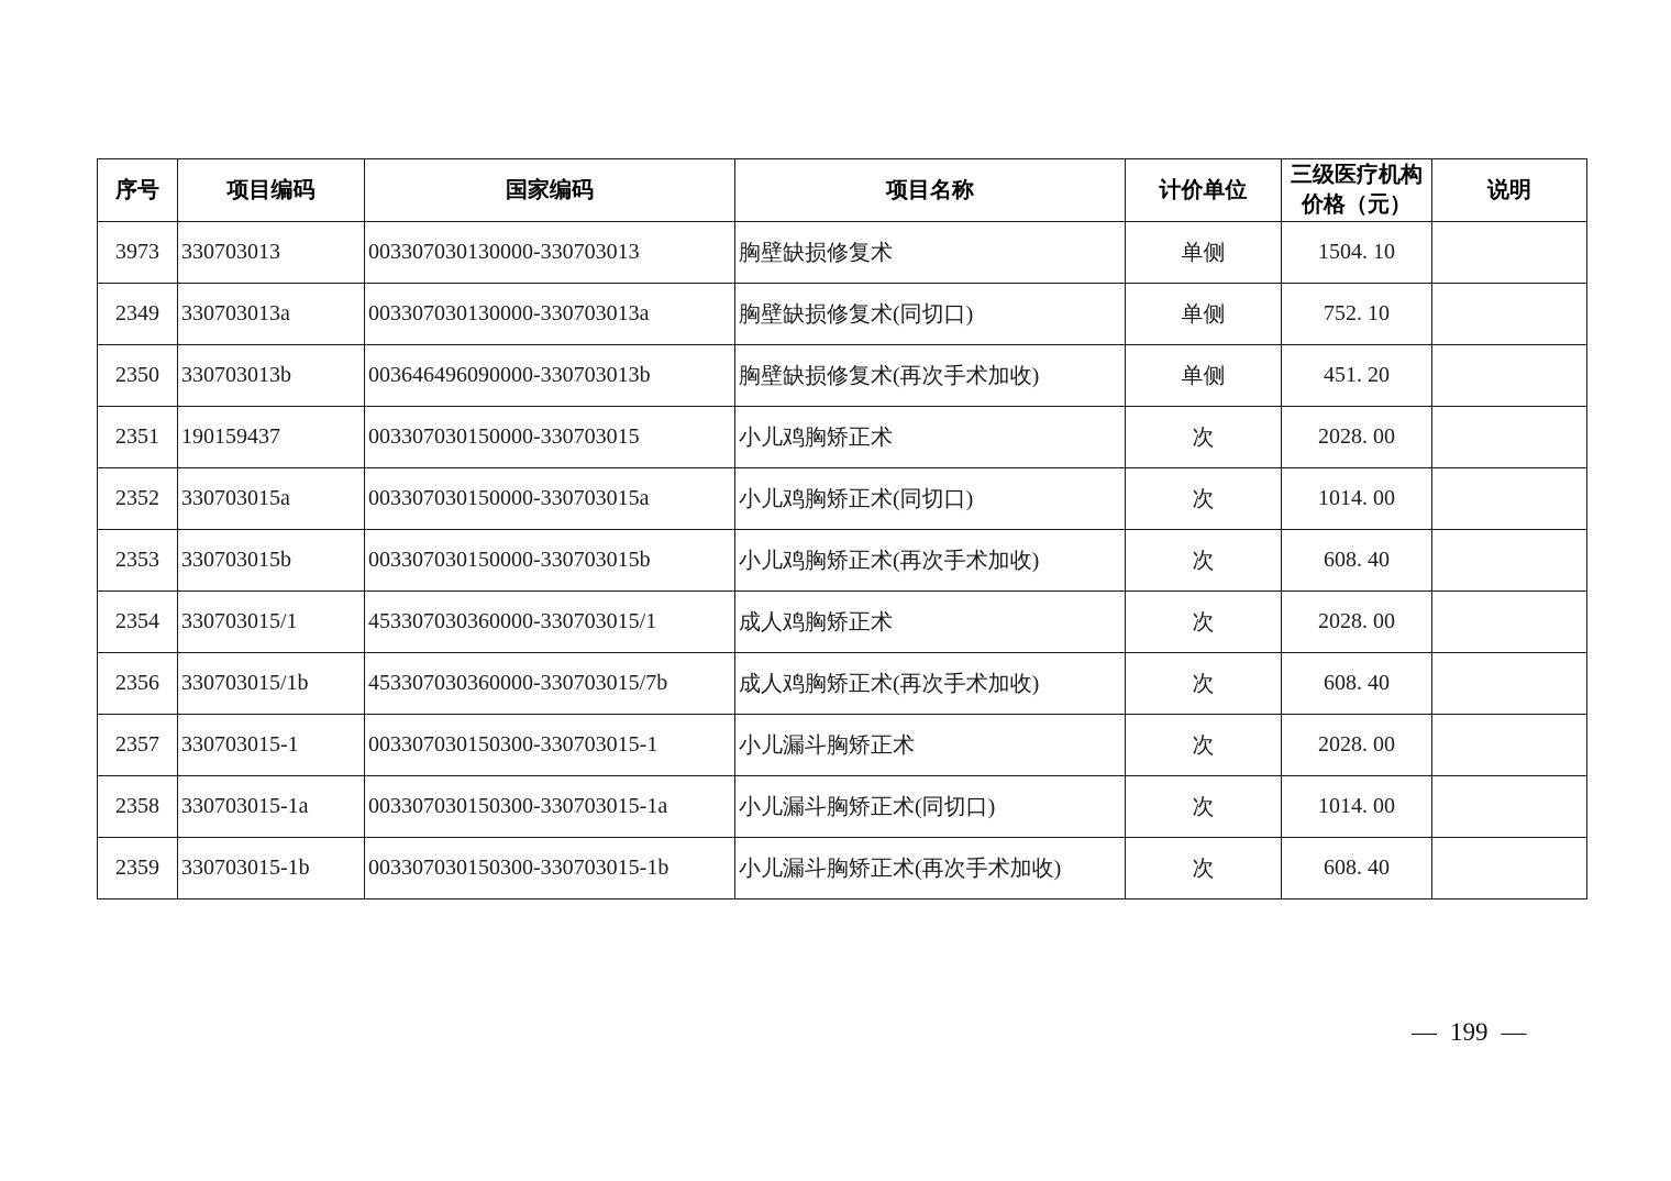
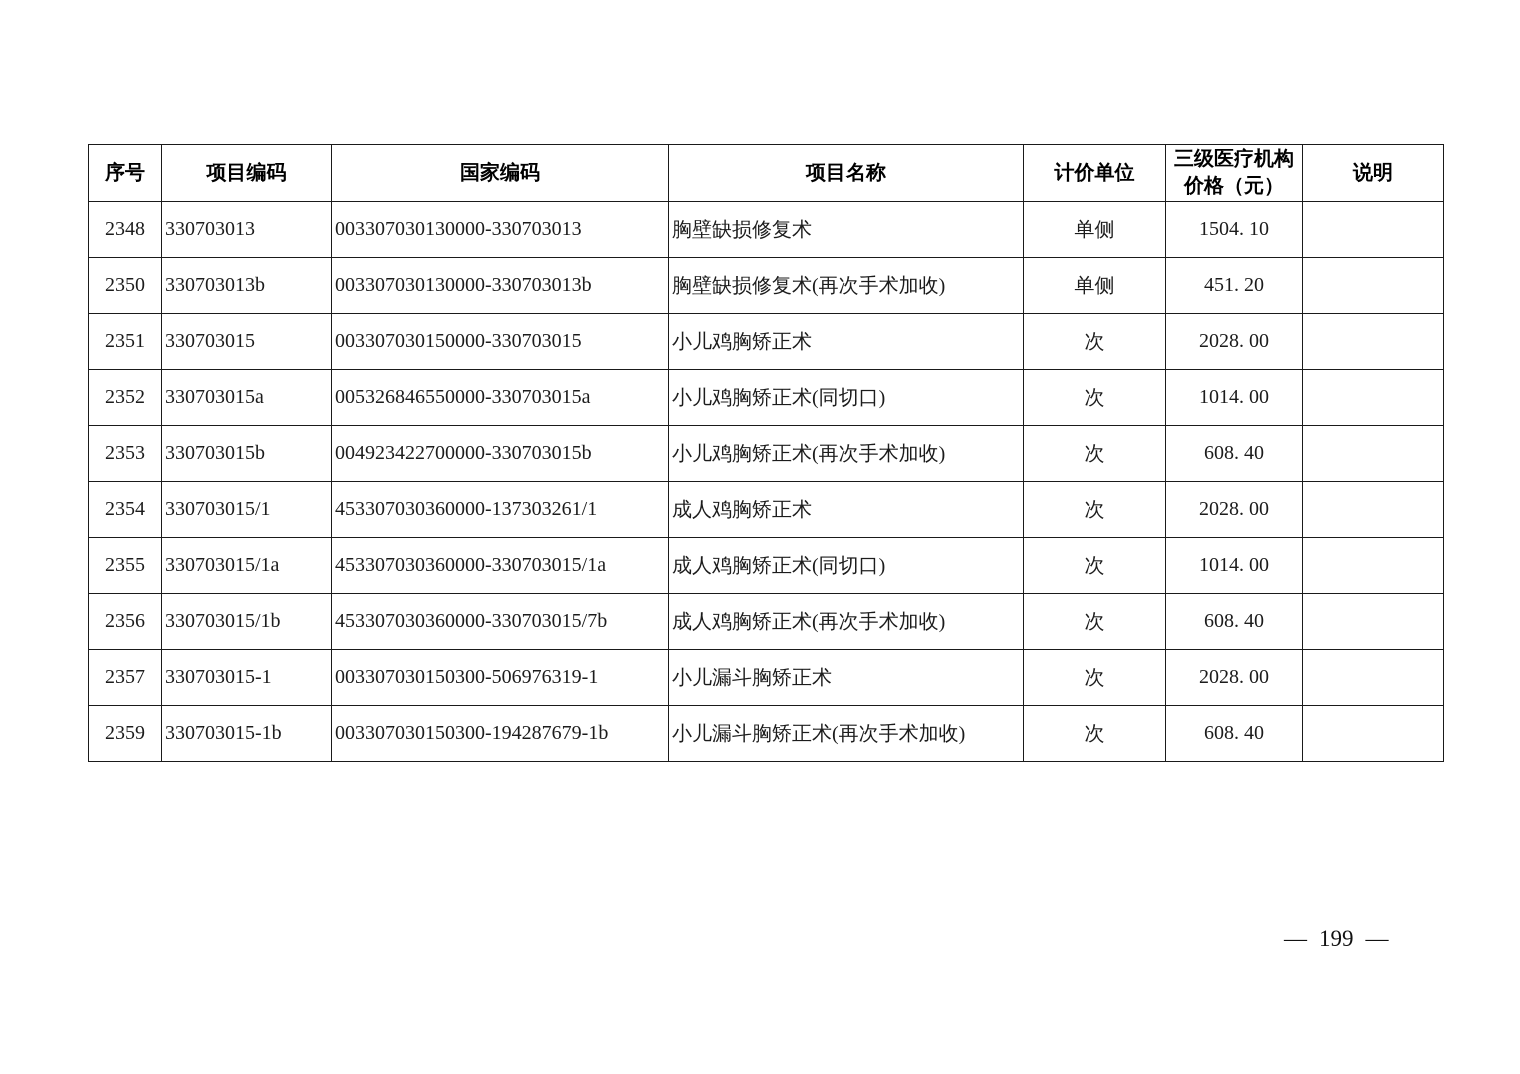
  序号	项目编码	国家编码	项目名称	计价单位	三级医疗机构价格（元）	说明
- 3973	330703013	003307030130000-330703013	胸壁缺损修复术	单侧	1504. 10
+ 2348	330703013	003307030130000-330703013	胸壁缺损修复术	单侧	1504. 10
- 2349	330703013a	003307030130000-330703013a	胸壁缺损修复术(同切口)	单侧	752. 10
- 2350	330703013b	003646496090000-330703013b	胸壁缺损修复术(再次手术加收)	单侧	451. 20
+ 2350	330703013b	003307030130000-330703013b	胸壁缺损修复术(再次手术加收)	单侧	451. 20
- 2351	190159437	003307030150000-330703015	小儿鸡胸矫正术	次	2028. 00
+ 2351	330703015	003307030150000-330703015	小儿鸡胸矫正术	次	2028. 00
- 2352	330703015a	003307030150000-330703015a	小儿鸡胸矫正术(同切口)	次	1014. 00
+ 2352	330703015a	005326846550000-330703015a	小儿鸡胸矫正术(同切口)	次	1014. 00
- 2353	330703015b	003307030150000-330703015b	小儿鸡胸矫正术(再次手术加收)	次	608. 40
+ 2353	330703015b	004923422700000-330703015b	小儿鸡胸矫正术(再次手术加收)	次	608. 40
- 2354	330703015/1	453307030360000-330703015/1	成人鸡胸矫正术	次	2028. 00
+ 2354	330703015/1	453307030360000-137303261/1	成人鸡胸矫正术	次	2028. 00
+ 2355	330703015/1a	453307030360000-330703015/1a	成人鸡胸矫正术(同切口)	次	1014. 00
  2356	330703015/1b	453307030360000-330703015/7b	成人鸡胸矫正术(再次手术加收)	次	608. 40
- 2357	330703015-1	003307030150300-330703015-1	小儿漏斗胸矫正术	次	2028. 00
+ 2357	330703015-1	003307030150300-506976319-1	小儿漏斗胸矫正术	次	2028. 00
- 2358	330703015-1a	003307030150300-330703015-1a	小儿漏斗胸矫正术(同切口)	次	1014. 00
- 2359	330703015-1b	003307030150300-330703015-1b	小儿漏斗胸矫正术(再次手术加收)	次	608. 40
+ 2359	330703015-1b	003307030150300-194287679-1b	小儿漏斗胸矫正术(再次手术加收)	次	608. 40
  — 199 —
